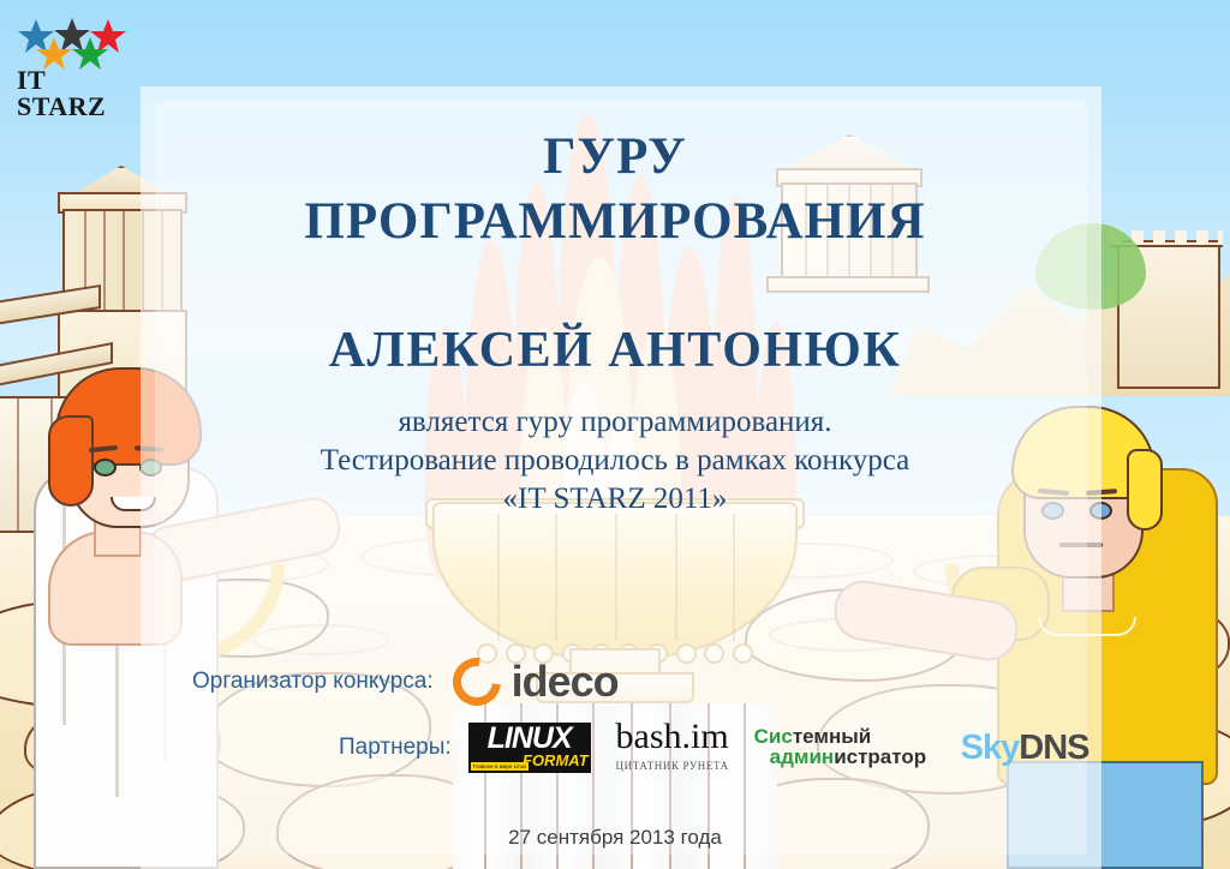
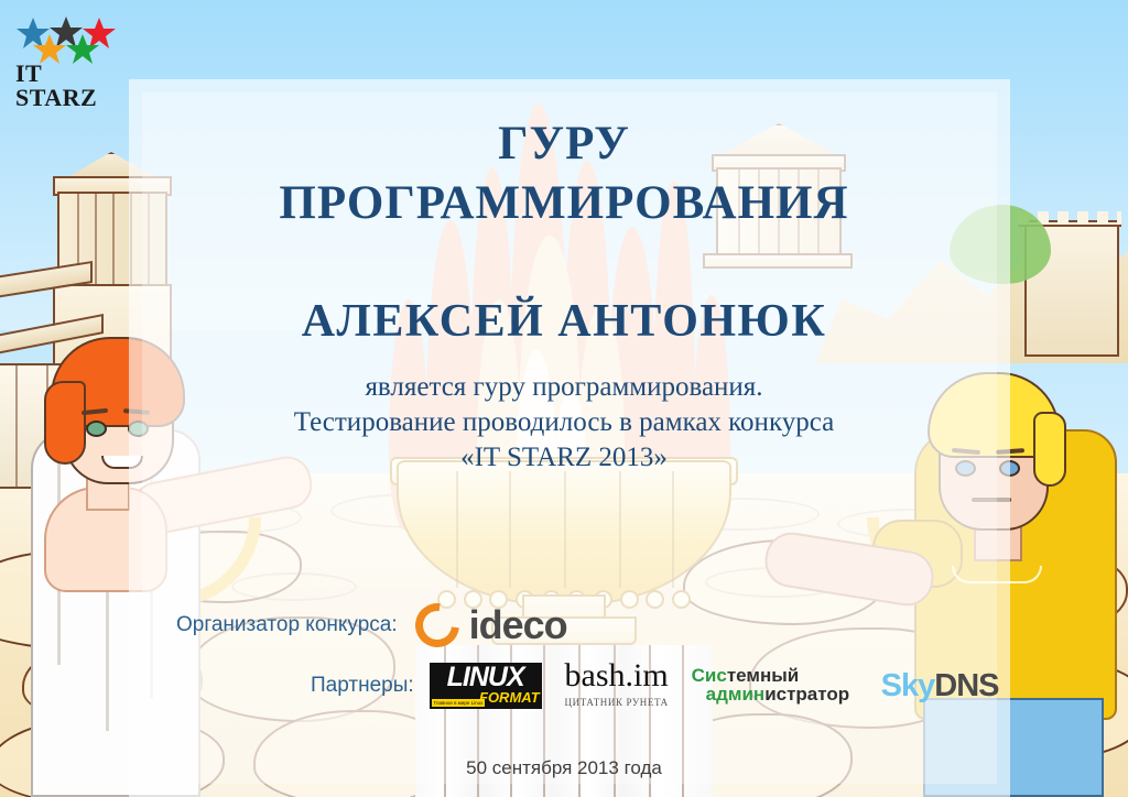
  IT STARZ
  ГУРУ
  ПРОГРАММИРОВАНИЯ
  АЛЕКСЕЙ АНТОНЮК
  является гуру программирования.
  Тестирование проводилось в рамках конкурса
- «IT STARZ 2011»
+ «IT STARZ 2013»
  Организатор конкурса:
  ideco
  Партнеры:
  LINUX
  FORMAT
  bash.im ЦИТАТНИК РУНЕТА
  Системный администратор
  SkyDNS
- 27 сентября 2013 года
+ 50 сентября 2013 года
